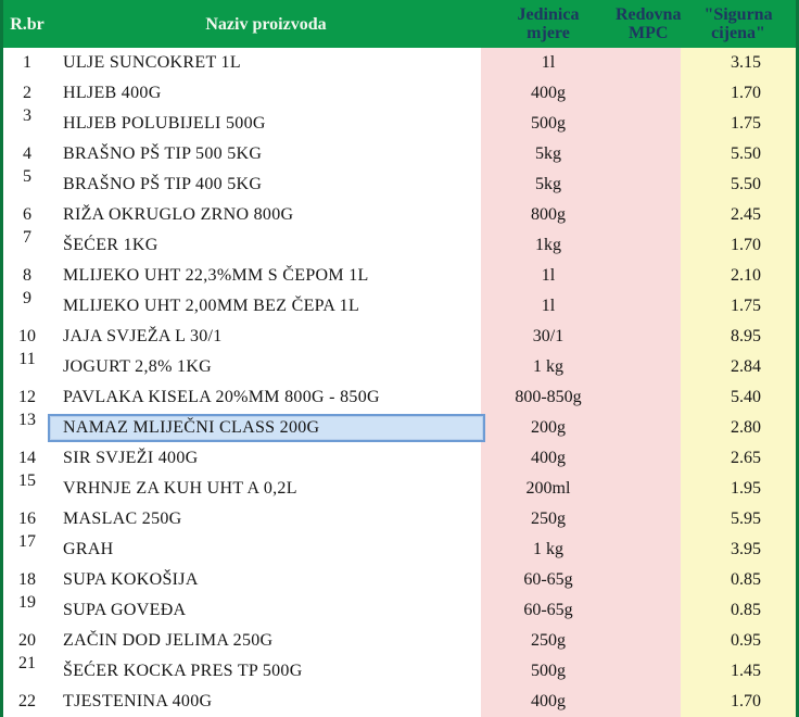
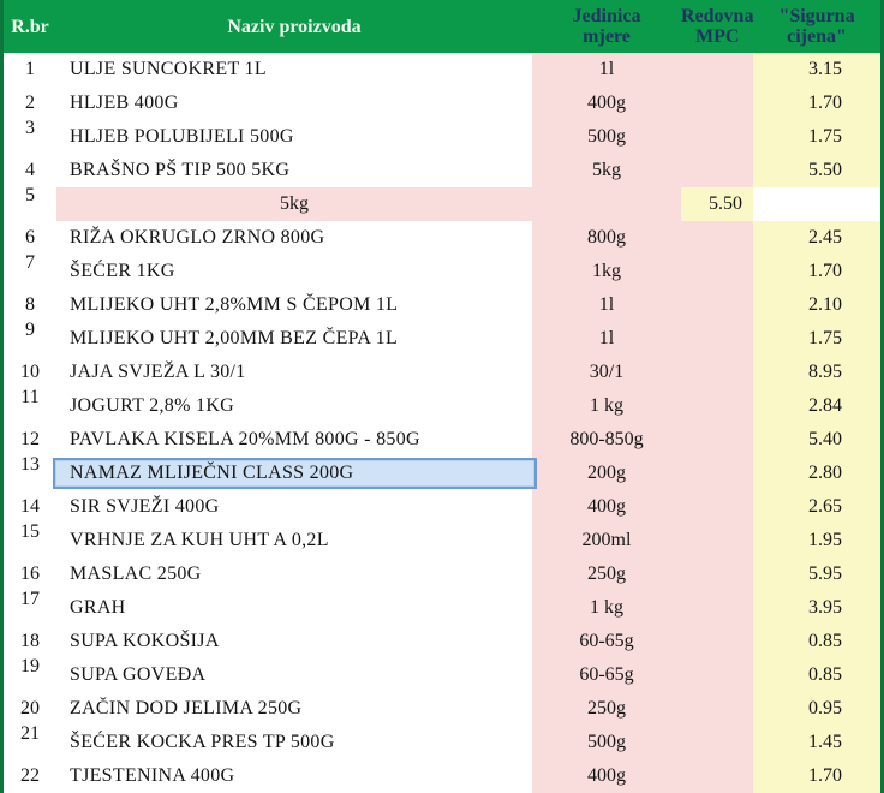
  R.br
  Naziv proizvoda
  Jedinica mjere
  Redovna MPC
  "Sigurna cijena"
  1
  ULJE SUNCOKRET 1L
  1l
  3.15
  2
  HLJEB 400G
  400g
  1.70
  3
  HLJEB POLUBIJELI 500G
  500g
  1.75
  4
  BRAŠNO PŠ TIP 500 5KG
  5kg
  5.50
  5
- BRAŠNO PŠ TIP 400 5KG
  5kg
  5.50
  6
  RIŽA OKRUGLO ZRNO 800G
  800g
  2.45
  7
  ŠEĆER 1KG
  1kg
  1.70
  8
- MLIJEKO UHT 22,3%MM S ČEPOM 1L
+ MLIJEKO UHT 2,8%MM S ČEPOM 1L
  1l
  2.10
  9
  MLIJEKO UHT 2,00MM BEZ ČEPA 1L
  1l
  1.75
  10
  JAJA SVJEŽA L 30/1
  30/1
  8.95
  11
  JOGURT 2,8% 1KG
  1 kg
  2.84
  12
  PAVLAKA KISELA 20%MM 800G - 850G
  800-850g
  5.40
  13
  NAMAZ MLIJEČNI CLASS 200G
  200g
  2.80
  14
  SIR SVJEŽI 400G
  400g
  2.65
  15
  VRHNJE ZA KUH UHT A 0,2L
  200ml
  1.95
  16
  MASLAC 250G
  250g
  5.95
  17
  GRAH
  1 kg
  3.95
  18
  SUPA KOKOŠIJA
  60-65g
  0.85
  19
  SUPA GOVEĐA
  60-65g
  0.85
  20
  ZAČIN DOD JELIMA 250G
  250g
  0.95
  21
  ŠEĆER KOCKA PRES TP 500G
  500g
  1.45
  22
  TJESTENINA 400G
  400g
  1.70
